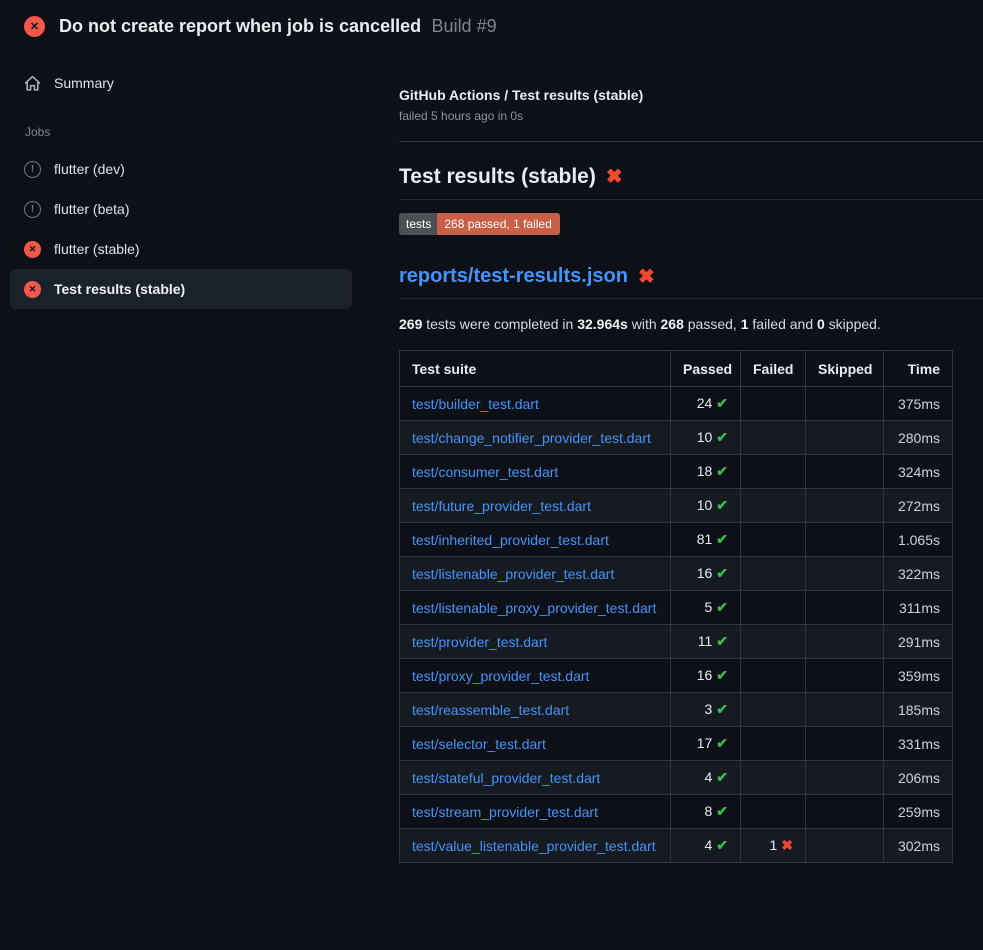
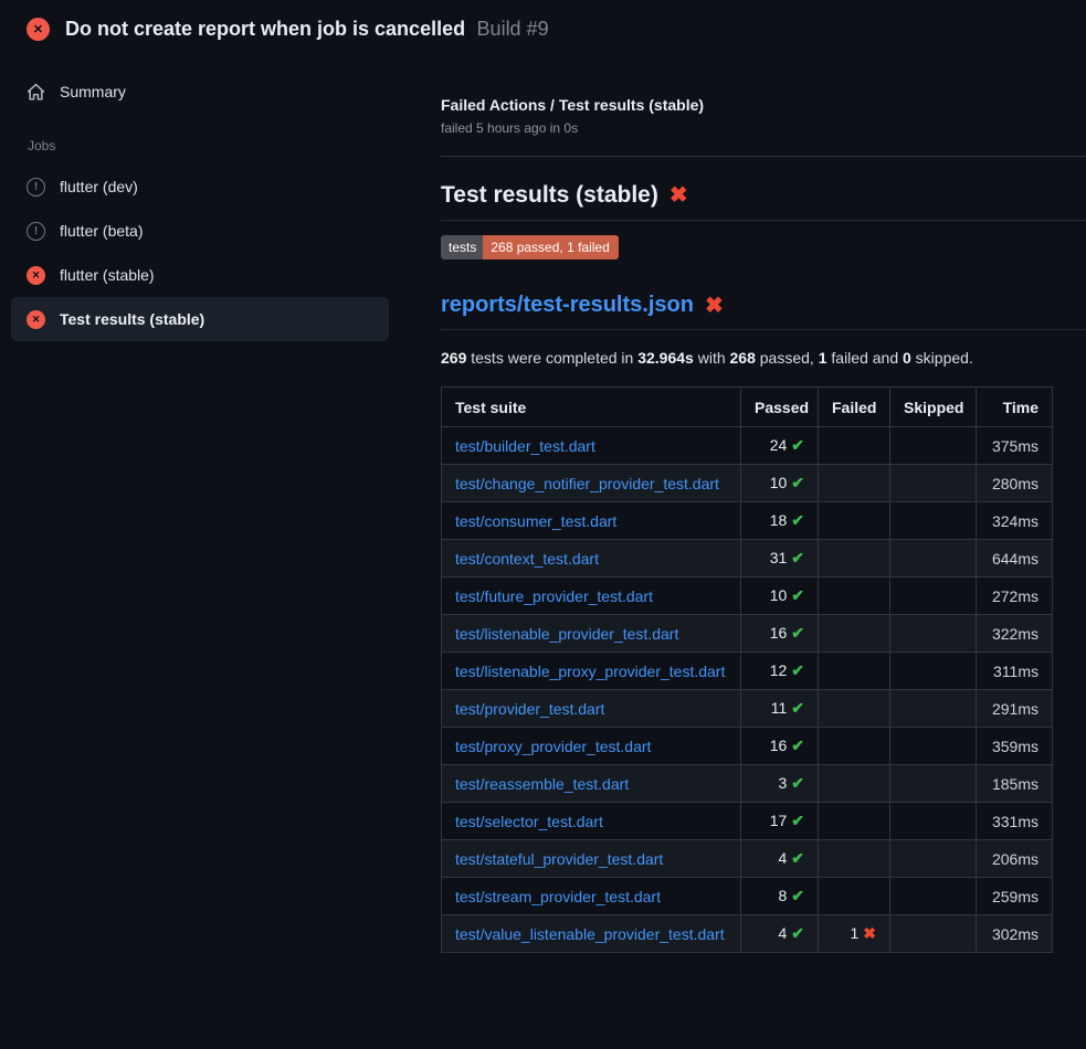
  ✕
  Do not create report when job is cancelled Build #9
  Summary
  Jobs
  !
  flutter (dev)
  !
  flutter (beta)
  ✕
  flutter (stable)
  ✕
  Test results (stable)
- GitHub Actions / Test results (stable)
+ Failed Actions / Test results (stable)
  failed 5 hours ago in 0s
  Test results (stable)
  ✖
  tests
  268 passed, 1 failed
  reports/test-results.json
  ✖
  269 tests were completed in 32.964s with 268 passed, 1 failed and 0 skipped.
  Test suite	Passed	Failed	Skipped	Time
  test/builder_test.dart	24 ✔			375ms
  test/change_notifier_provider_test.dart	10 ✔			280ms
  test/consumer_test.dart	18 ✔			324ms
+ test/context_test.dart	31 ✔			644ms
  test/future_provider_test.dart	10 ✔			272ms
- test/inherited_provider_test.dart	81 ✔			1.065s
  test/listenable_provider_test.dart	16 ✔			322ms
- test/listenable_proxy_provider_test.dart	5 ✔			311ms
+ test/listenable_proxy_provider_test.dart	12 ✔			311ms
  test/provider_test.dart	11 ✔			291ms
  test/proxy_provider_test.dart	16 ✔			359ms
  test/reassemble_test.dart	3 ✔			185ms
  test/selector_test.dart	17 ✔			331ms
  test/stateful_provider_test.dart	4 ✔			206ms
  test/stream_provider_test.dart	8 ✔			259ms
  test/value_listenable_provider_test.dart	4 ✔	1 ✖		302ms
